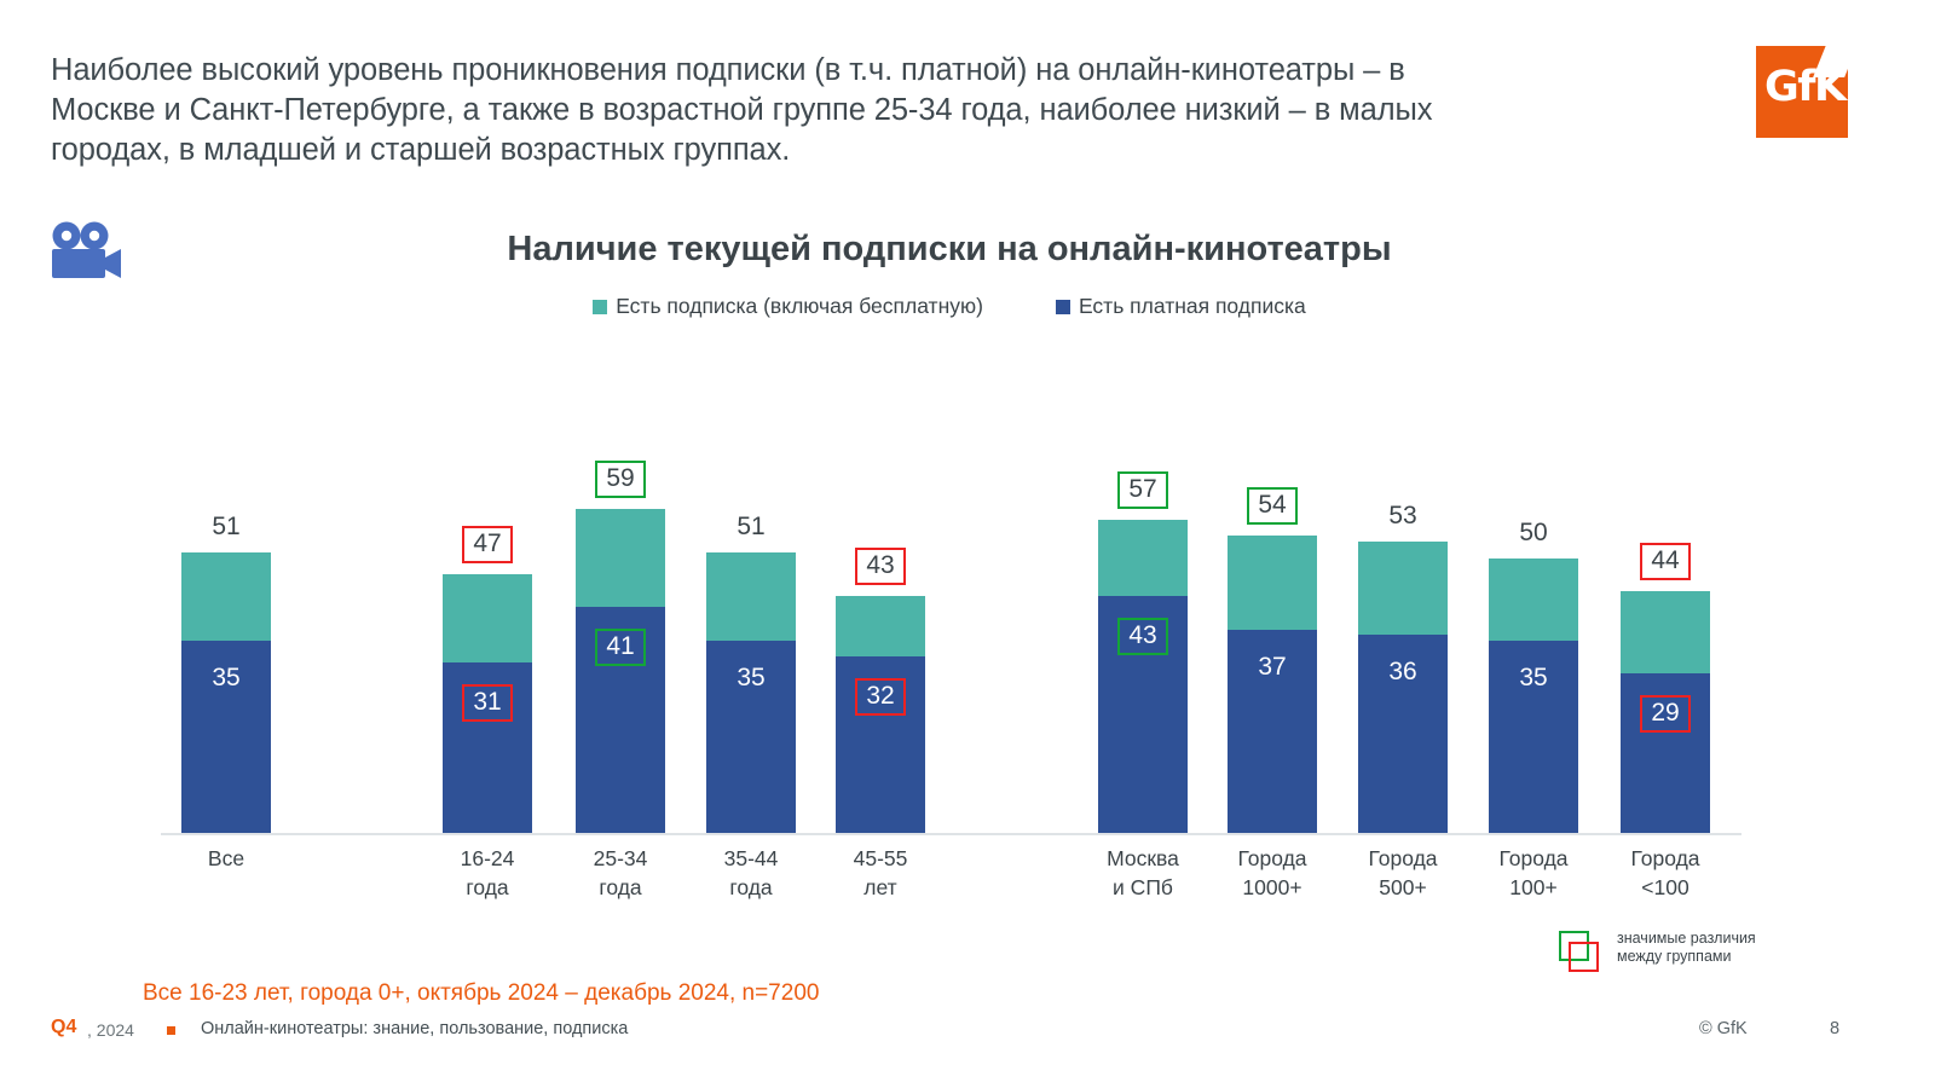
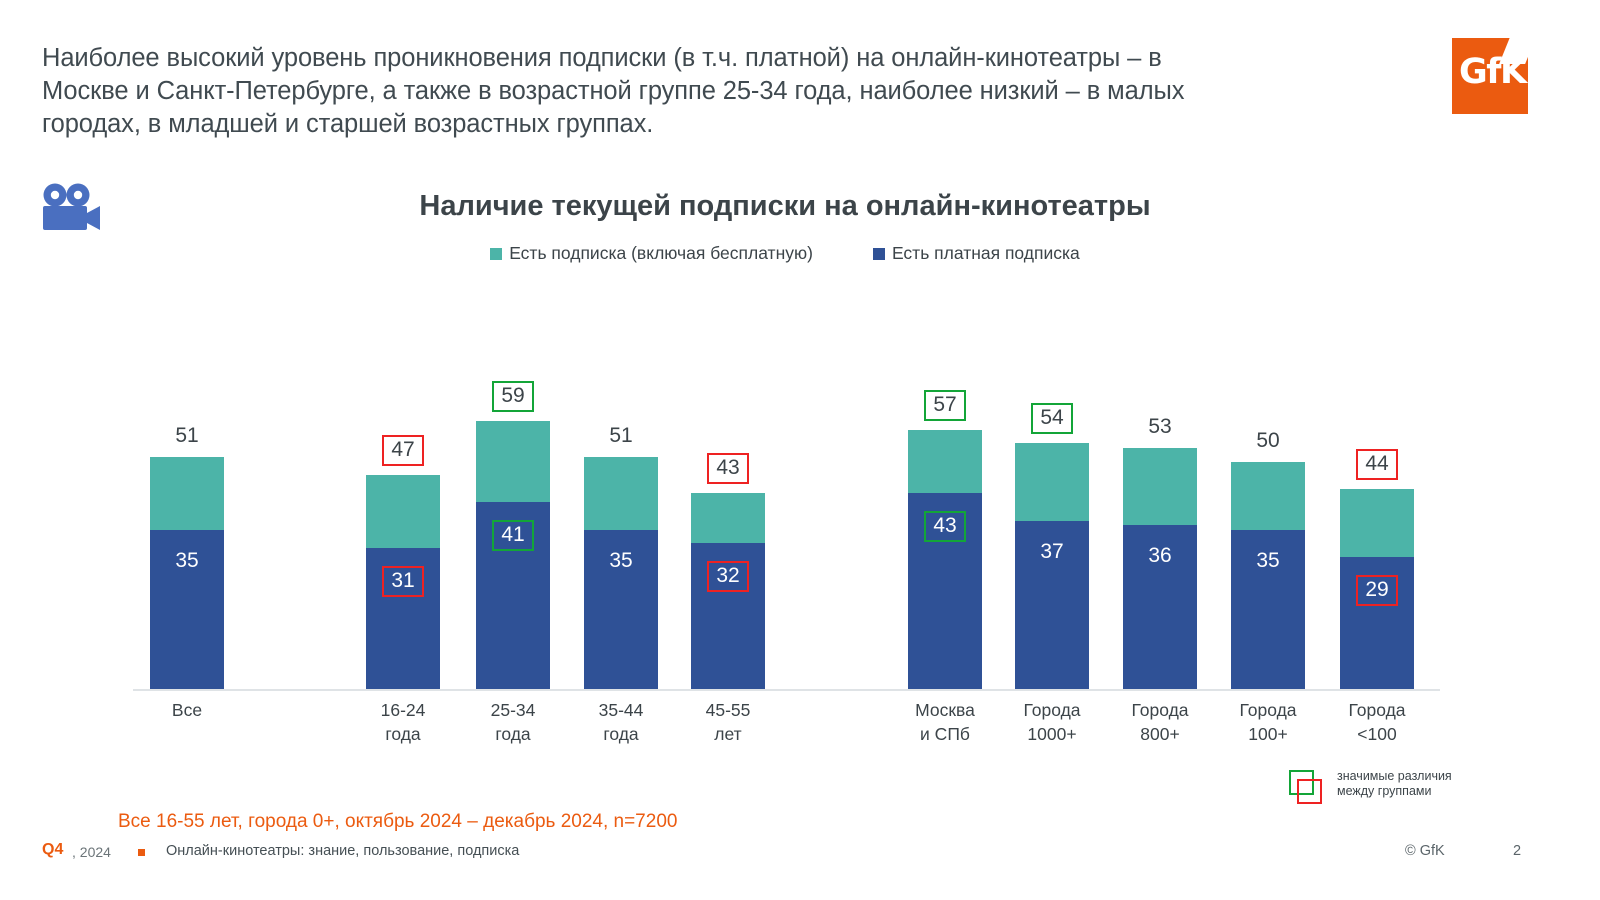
  Наиболее высокий уровень проникновения подписки (в т.ч. платной) на онлайн-кинотеатры – в Москве и Санкт-Петербурге, а также в возрастной группе 25-34 года, наиболее низкий – в малых городах, в младшей и старшей возрастных группах.
  GfK
  Наличие текущей подписки на онлайн-кинотеатры
  Есть подписка (включая бесплатную)
  Есть платная подписка
  35
  51
  Все
  31
  47
  16-24
  года
  41
  59
  25-34
  года
  35
  51
  35-44
  года
  32
  43
  45-55
  лет
  43
  57
  Москва
  и СПб
  37
  54
  Города
  1000+
  36
  53
  Города
- 500+
+ 800+
  35
  50
  Города
  100+
  29
  44
  Города
  <100
  значимые различия
  между группами
- Все 16-23 лет, города 0+, октябрь 2024 – декабрь 2024, n=7200
+ Все 16-55 лет, города 0+, октябрь 2024 – декабрь 2024, n=7200
  Q4
  , 2024
  Онлайн-кинотеатры: знание, пользование, подписка
  © GfK
- 8
+ 2
